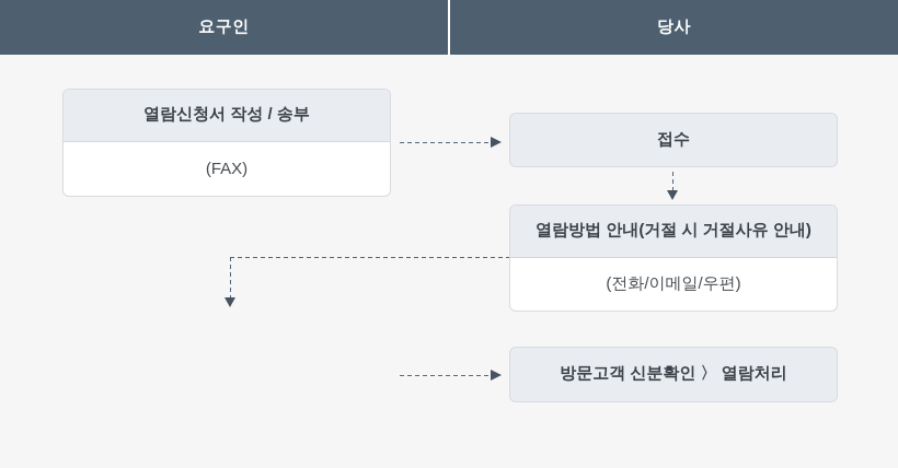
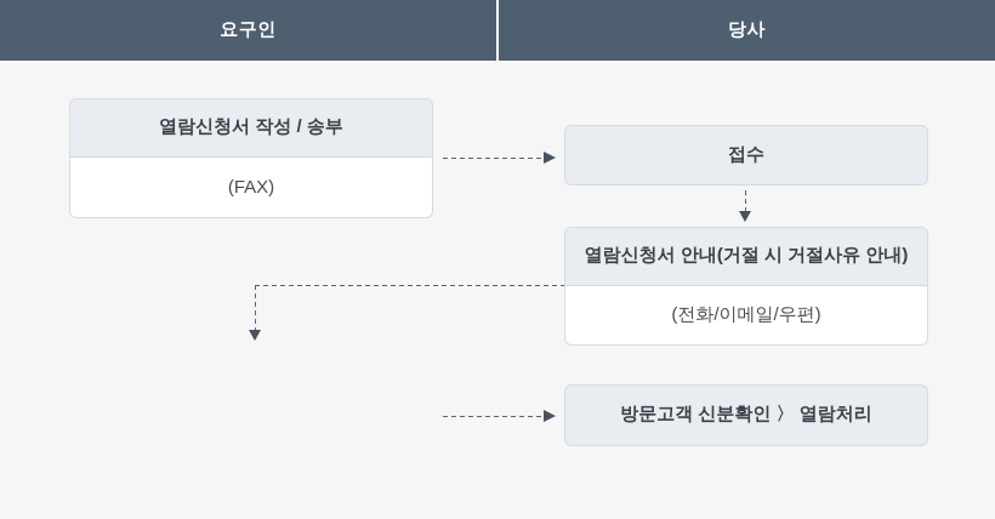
  요구인
  당사
  열람신청서 작성 / 송부
  (FAX)
  접수
- 열람방법 안내(거절 시 거절사유 안내)
+ 열람신청서 안내(거절 시 거절사유 안내)
  (전화/이메일/우편)
  방문고객 신분확인 〉 열람처리
